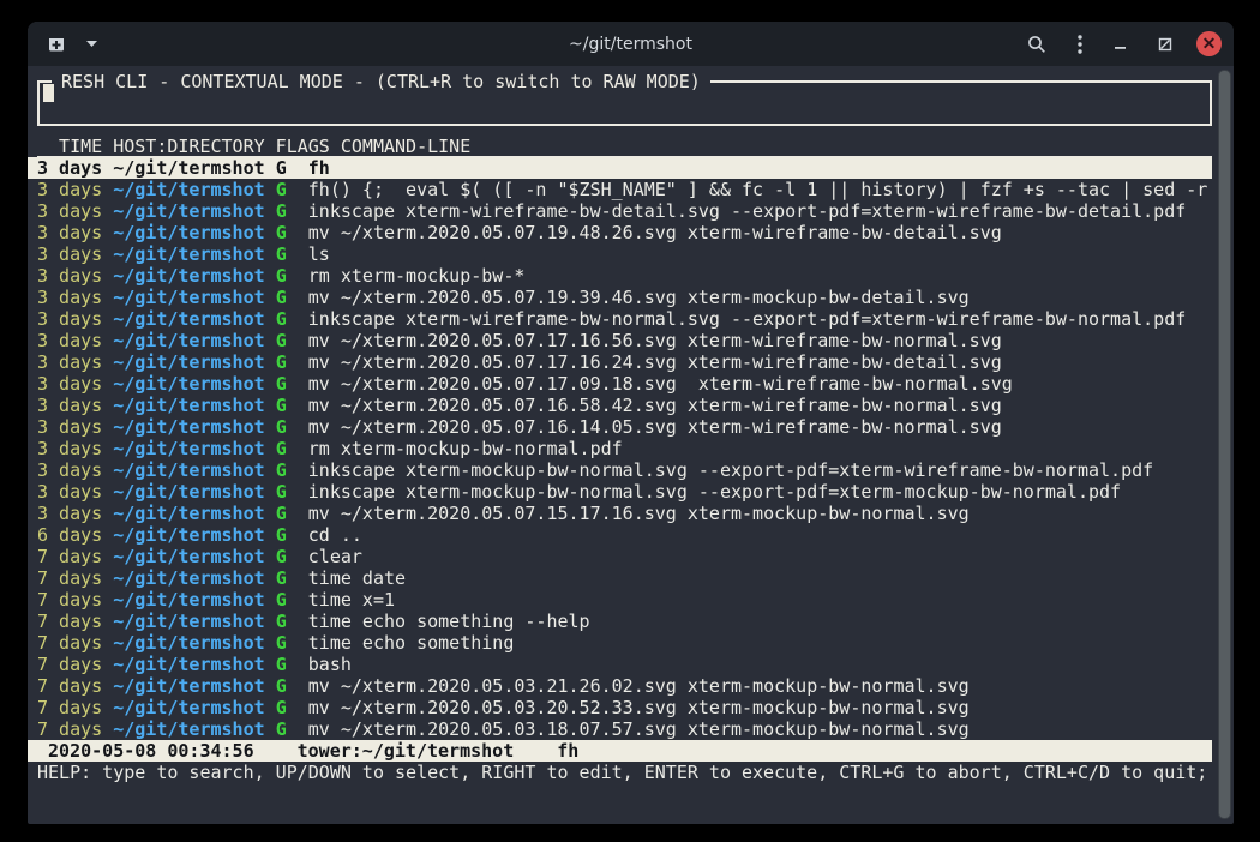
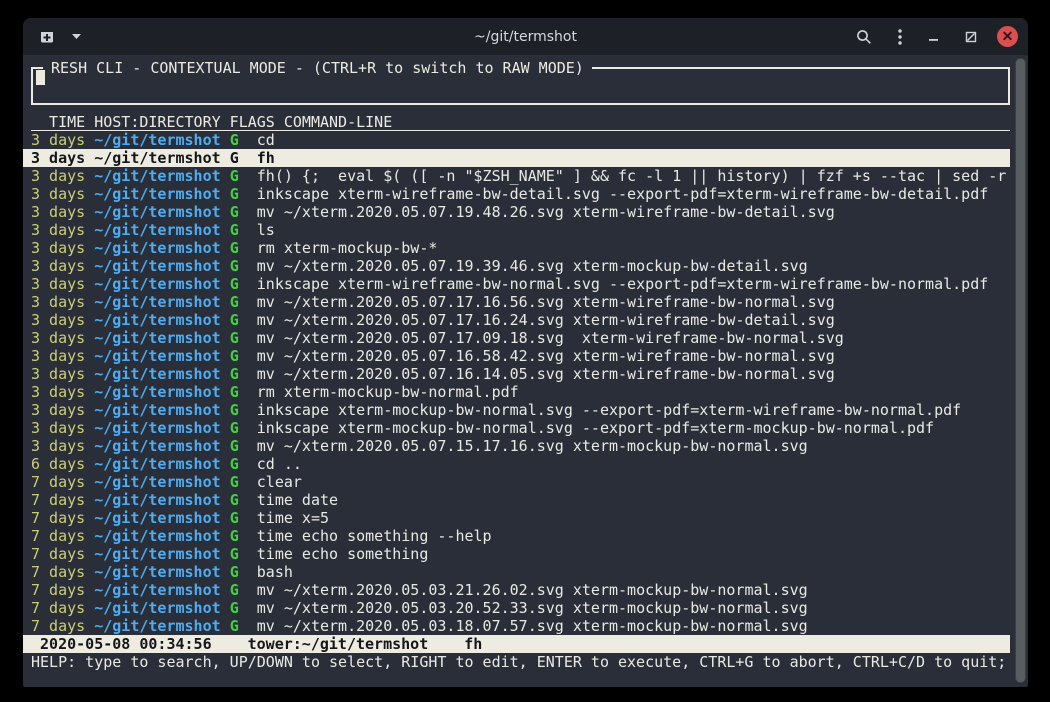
  ~/git/termshot
  ✕
  RESH CLI - CONTEXTUAL MODE - (CTRL+R to switch to RAW MODE)
  TIME HOST:DIRECTORY FLAGS COMMAND-LINE
+ 3 days ~/git/termshot G cd
  3 days ~/git/termshot G fh
  3 days ~/git/termshot G fh() {; eval $( ([ -n "$ZSH_NAME" ] && fc -l 1 || history) | fzf +s --tac | sed -r
  3 days ~/git/termshot G inkscape xterm-wireframe-bw-detail.svg --export-pdf=xterm-wireframe-bw-detail.pdf
  3 days ~/git/termshot G mv ~/xterm.2020.05.07.19.48.26.svg xterm-wireframe-bw-detail.svg
  3 days ~/git/termshot G ls
  3 days ~/git/termshot G rm xterm-mockup-bw-*
  3 days ~/git/termshot G mv ~/xterm.2020.05.07.19.39.46.svg xterm-mockup-bw-detail.svg
  3 days ~/git/termshot G inkscape xterm-wireframe-bw-normal.svg --export-pdf=xterm-wireframe-bw-normal.pdf
  3 days ~/git/termshot G mv ~/xterm.2020.05.07.17.16.56.svg xterm-wireframe-bw-normal.svg
  3 days ~/git/termshot G mv ~/xterm.2020.05.07.17.16.24.svg xterm-wireframe-bw-detail.svg
  3 days ~/git/termshot G mv ~/xterm.2020.05.07.17.09.18.svg xterm-wireframe-bw-normal.svg
  3 days ~/git/termshot G mv ~/xterm.2020.05.07.16.58.42.svg xterm-wireframe-bw-normal.svg
  3 days ~/git/termshot G mv ~/xterm.2020.05.07.16.14.05.svg xterm-wireframe-bw-normal.svg
  3 days ~/git/termshot G rm xterm-mockup-bw-normal.pdf
  3 days ~/git/termshot G inkscape xterm-mockup-bw-normal.svg --export-pdf=xterm-wireframe-bw-normal.pdf
  3 days ~/git/termshot G inkscape xterm-mockup-bw-normal.svg --export-pdf=xterm-mockup-bw-normal.pdf
  3 days ~/git/termshot G mv ~/xterm.2020.05.07.15.17.16.svg xterm-mockup-bw-normal.svg
  6 days ~/git/termshot G cd ..
  7 days ~/git/termshot G clear
  7 days ~/git/termshot G time date
- 7 days ~/git/termshot G time x=1
+ 7 days ~/git/termshot G time x=5
  7 days ~/git/termshot G time echo something --help
  7 days ~/git/termshot G time echo something
  7 days ~/git/termshot G bash
  7 days ~/git/termshot G mv ~/xterm.2020.05.03.21.26.02.svg xterm-mockup-bw-normal.svg
  7 days ~/git/termshot G mv ~/xterm.2020.05.03.20.52.33.svg xterm-mockup-bw-normal.svg
  7 days ~/git/termshot G mv ~/xterm.2020.05.03.18.07.57.svg xterm-mockup-bw-normal.svg
  2020-05-08 00:34:56 tower:~/git/termshot fh
  HELP: type to search, UP/DOWN to select, RIGHT to edit, ENTER to execute, CTRL+G to abort, CTRL+C/D to quit;
